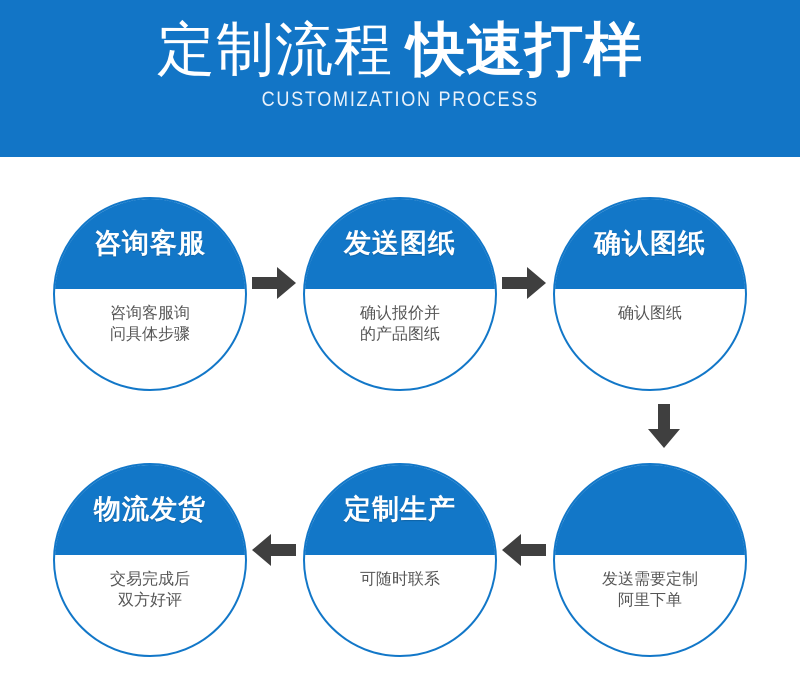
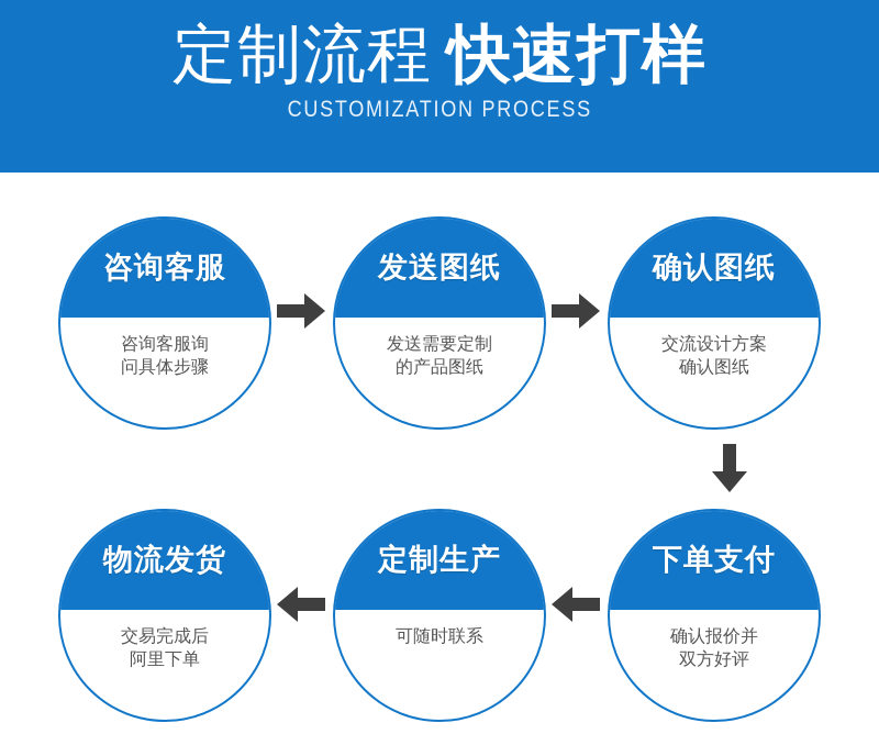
  定制流程 快速打样
  CUSTOMIZATION PROCESS
  咨询客服
  咨询客服询
  问具体步骤
  发送图纸
- 确认报价并
+ 发送需要定制
  的产品图纸
  确认图纸
+ 交流设计方案
  确认图纸
+ 下单支付
- 发送需要定制
+ 确认报价并
- 阿里下单
+ 双方好评
  定制生产
  可随时联系
  物流发货
  交易完成后
- 双方好评
+ 阿里下单
